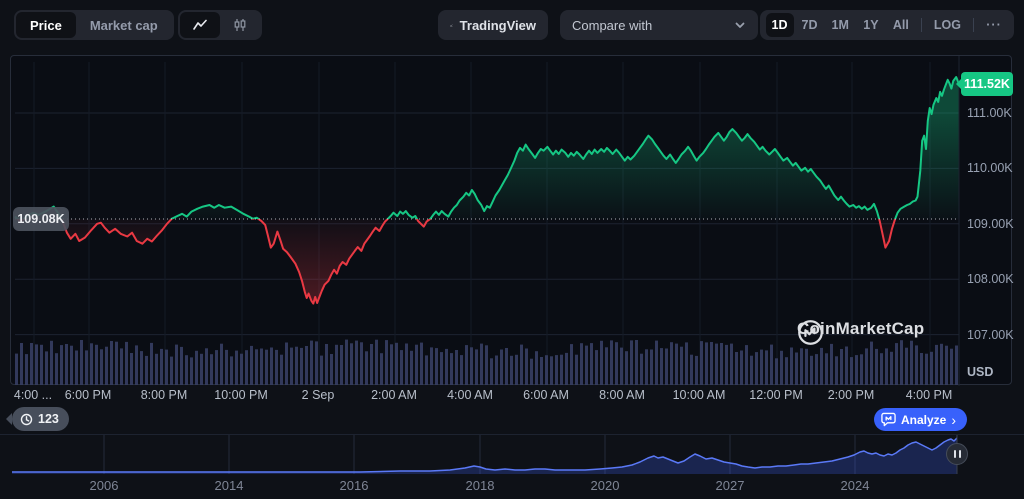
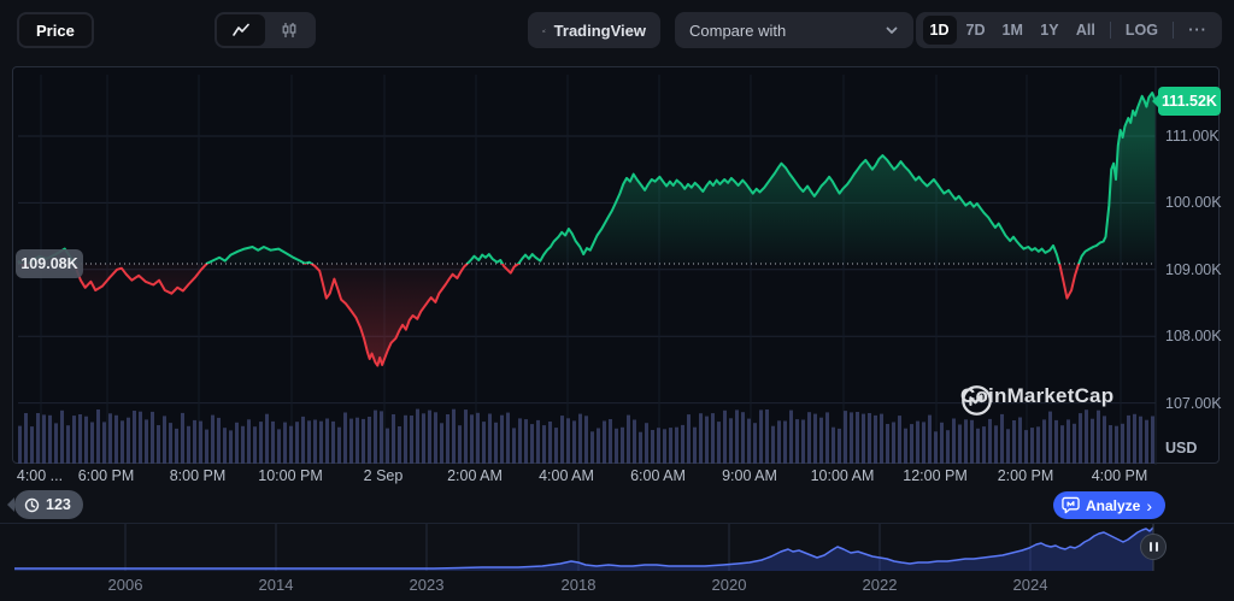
  Price
- Market cap
  TradingView
  Compare with
  1D
  7D
  1M
  1Y
  All
  LOG
  ···
  111.00K
- 110.00K
+ 100.00K
  109.00K
  108.00K
  107.00K
  USD
  111.52K
  109.08K
  CinMarketCap
  4:00 ...
  6:00 PM
  8:00 PM
  10:00 PM
  2 Sep
  2:00 AM
  4:00 AM
  6:00 AM
- 8:00 AM
+ 9:00 AM
  10:00 AM
  12:00 PM
  2:00 PM
  4:00 PM
  123
  Analyze
  ›
  2006
  2014
- 2016
+ 2023
  2018
  2020
- 2027
+ 2022
  2024
